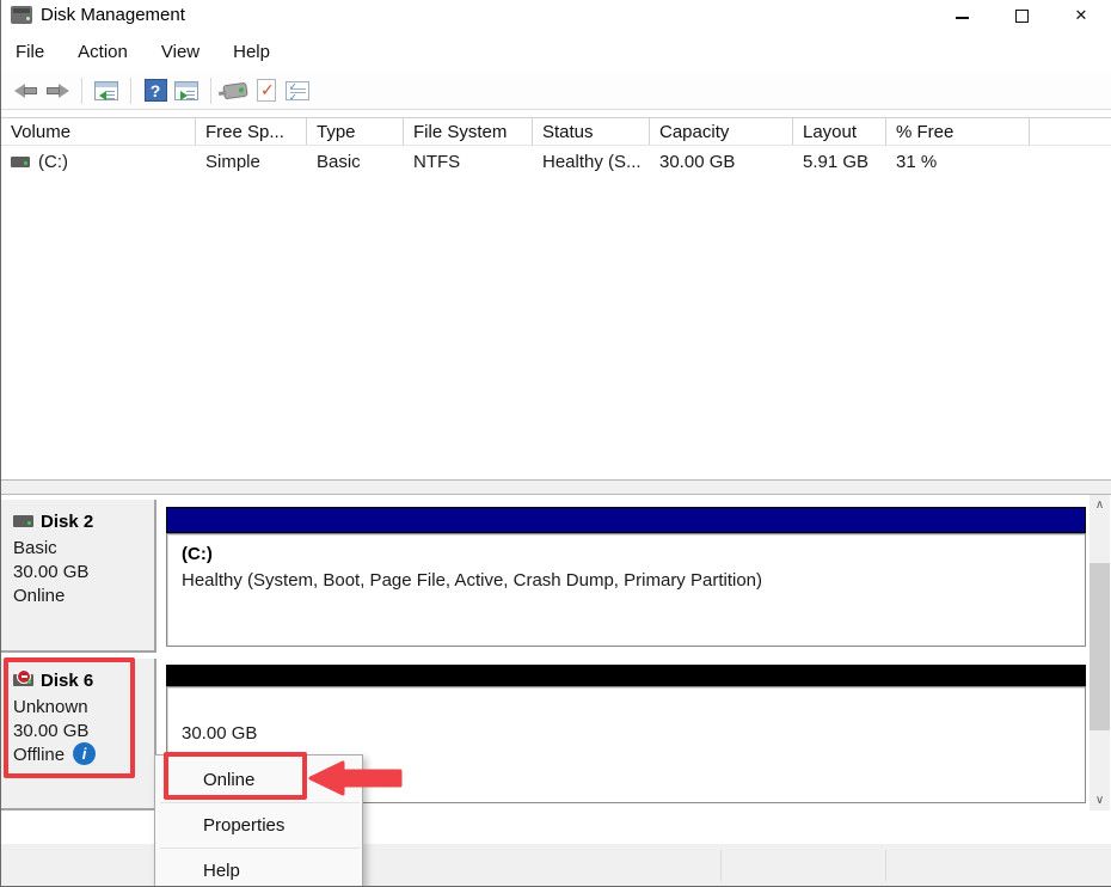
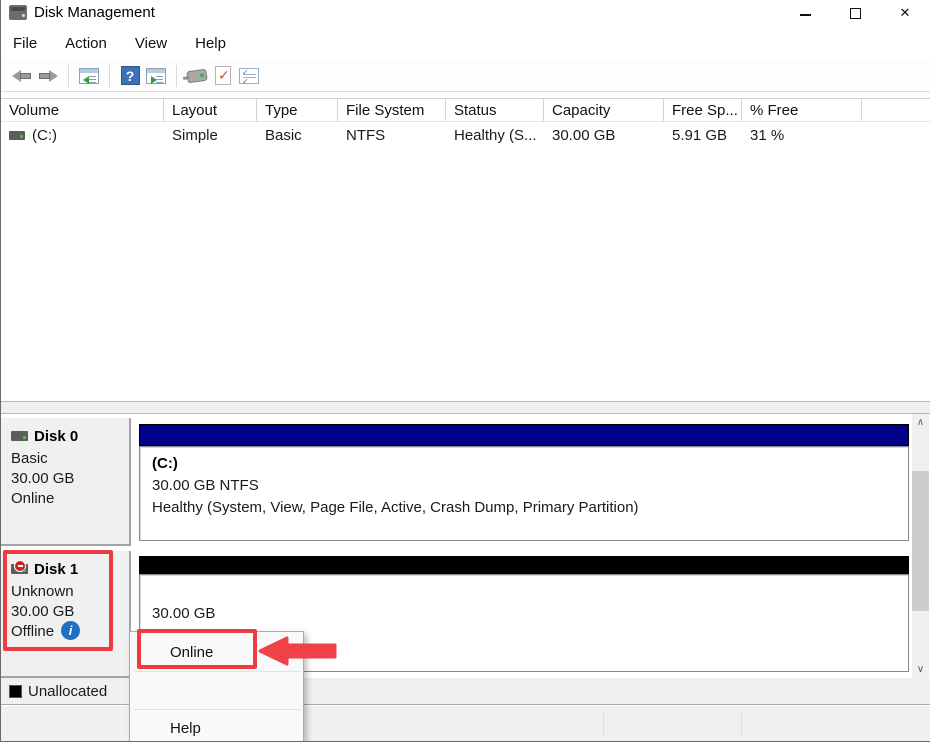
  Disk Management
  ✕
  File
  Action
  View
  Help
  ?
  Volume
- Free Sp...
+ Layout
  Type
  File System
  Status
  Capacity
- Layout
+ Free Sp...
  % Free
  (C:)
  Simple
  Basic
  NTFS
  Healthy (S...
  30.00 GB
  5.91 GB
  31 %
- Disk 2
+ Disk 0
  Basic
  30.00 GB
  Online
  (C:)
+ 30.00 GB NTFS
- Healthy (System, Boot, Page File, Active, Crash Dump, Primary Partition)
+ Healthy (System, View, Page File, Active, Crash Dump, Primary Partition)
- Disk 6
+ Disk 1
  Unknown
  30.00 GB
  Offline i
  30.00 GB
  ∧
  ∨
+ Unallocated
  Online
- Properties
  Help
